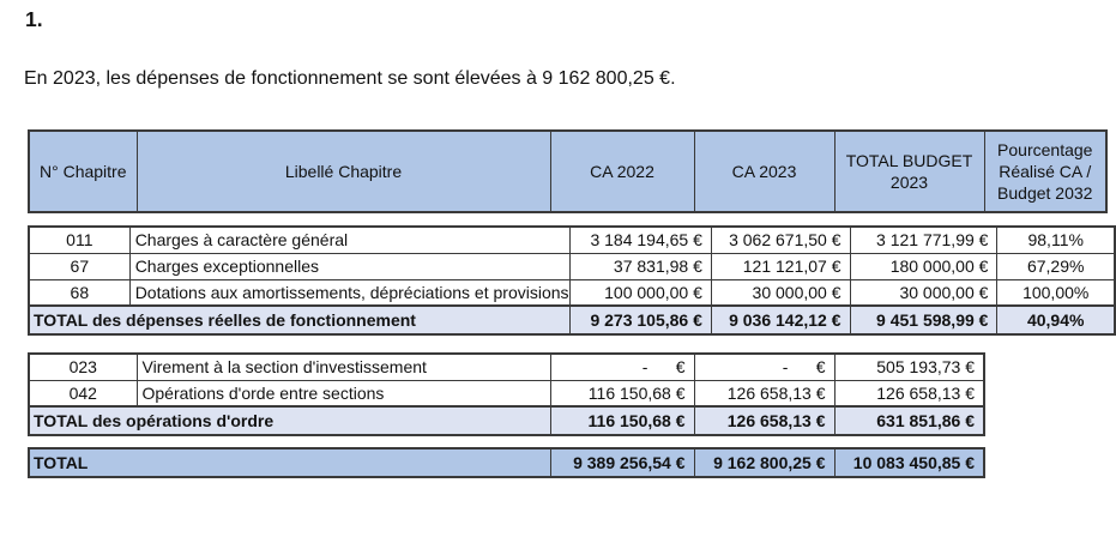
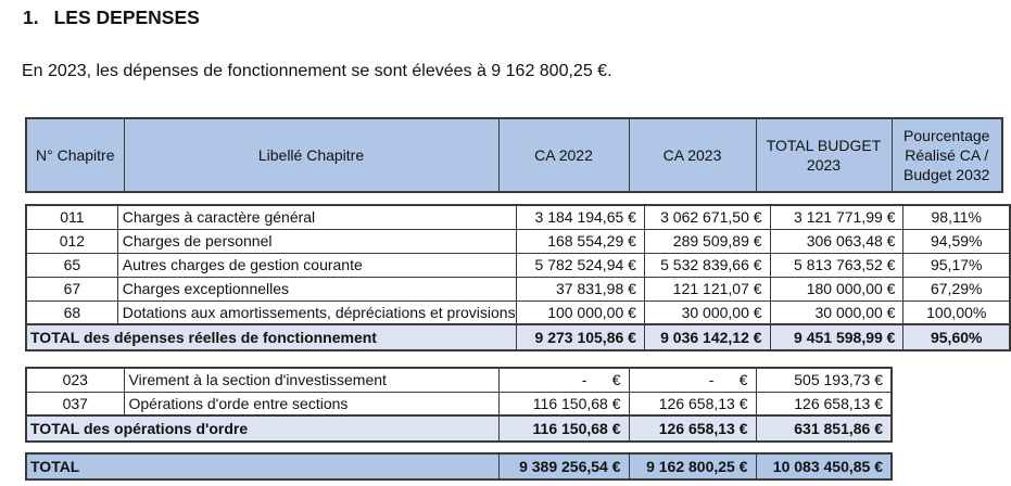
  1.
+ LES DEPENSES
  En 2023, les dépenses de fonctionnement se sont élevées à 9 162 800,25 €.
  N° Chapitre	Libellé Chapitre	CA 2022	CA 2023	TOTAL BUDGET 2023	Pourcentage Réalisé CA / Budget 2032
  011	Charges à caractère général	3 184 194,65 €	3 062 671,50 €	3 121 771,99 €	98,11%
+ 012	Charges de personnel	168 554,29 €	289 509,89 €	306 063,48 €	94,59%
+ 65	Autres charges de gestion courante	5 782 524,94 €	5 532 839,66 €	5 813 763,52 €	95,17%
  67	Charges exceptionnelles	37 831,98 €	121 121,07 €	180 000,00 €	67,29%
  68	Dotations aux amortissements, dépréciations et provisions	100 000,00 €	30 000,00 €	30 000,00 €	100,00%
- TOTAL des dépenses réelles de fonctionnement	9 273 105,86 €	9 036 142,12 €	9 451 598,99 €	40,94%
+ TOTAL des dépenses réelles de fonctionnement	9 273 105,86 €	9 036 142,12 €	9 451 598,99 €	95,60%
  023	Virement à la section d'investissement	- €	- €	505 193,73 €
- 042	Opérations d'orde entre sections	116 150,68 €	126 658,13 €	126 658,13 €
+ 037	Opérations d'orde entre sections	116 150,68 €	126 658,13 €	126 658,13 €
  TOTAL des opérations d'ordre	116 150,68 €	126 658,13 €	631 851,86 €
  TOTAL	9 389 256,54 €	9 162 800,25 €	10 083 450,85 €
